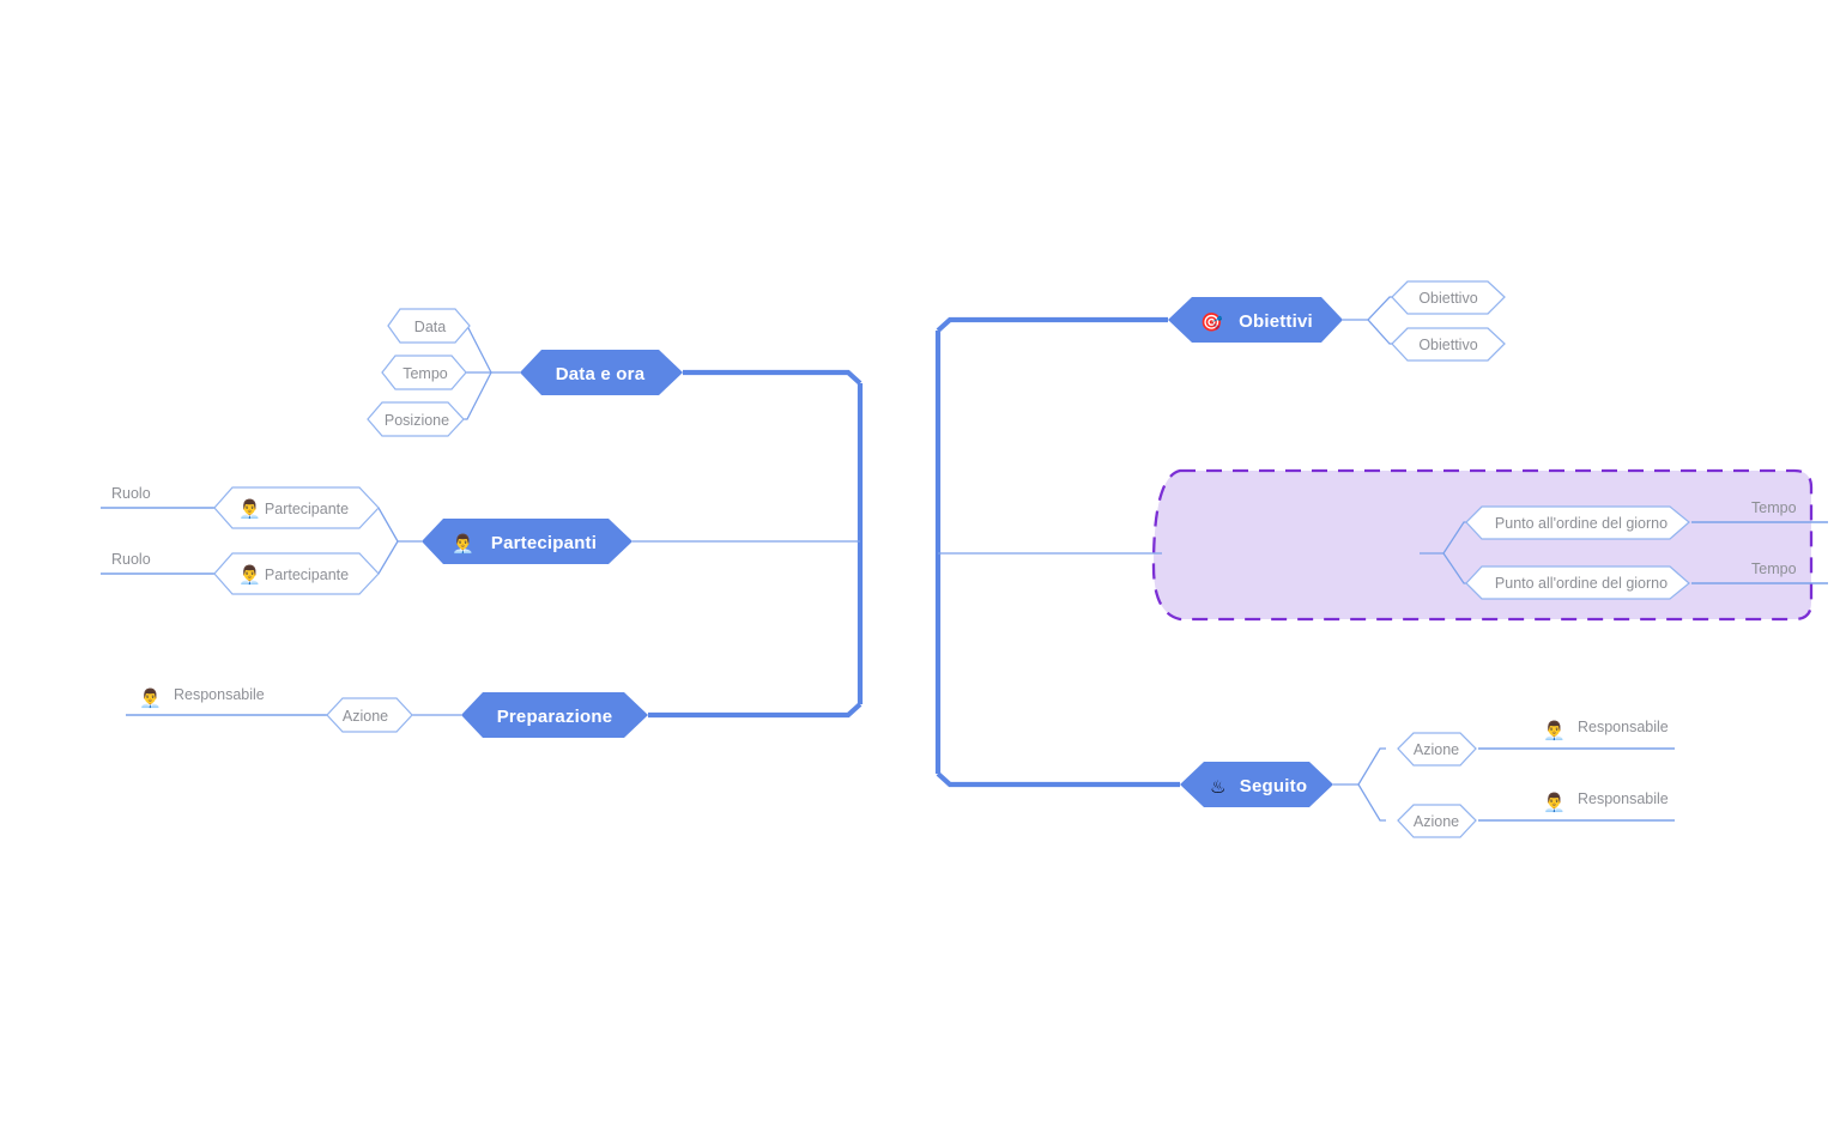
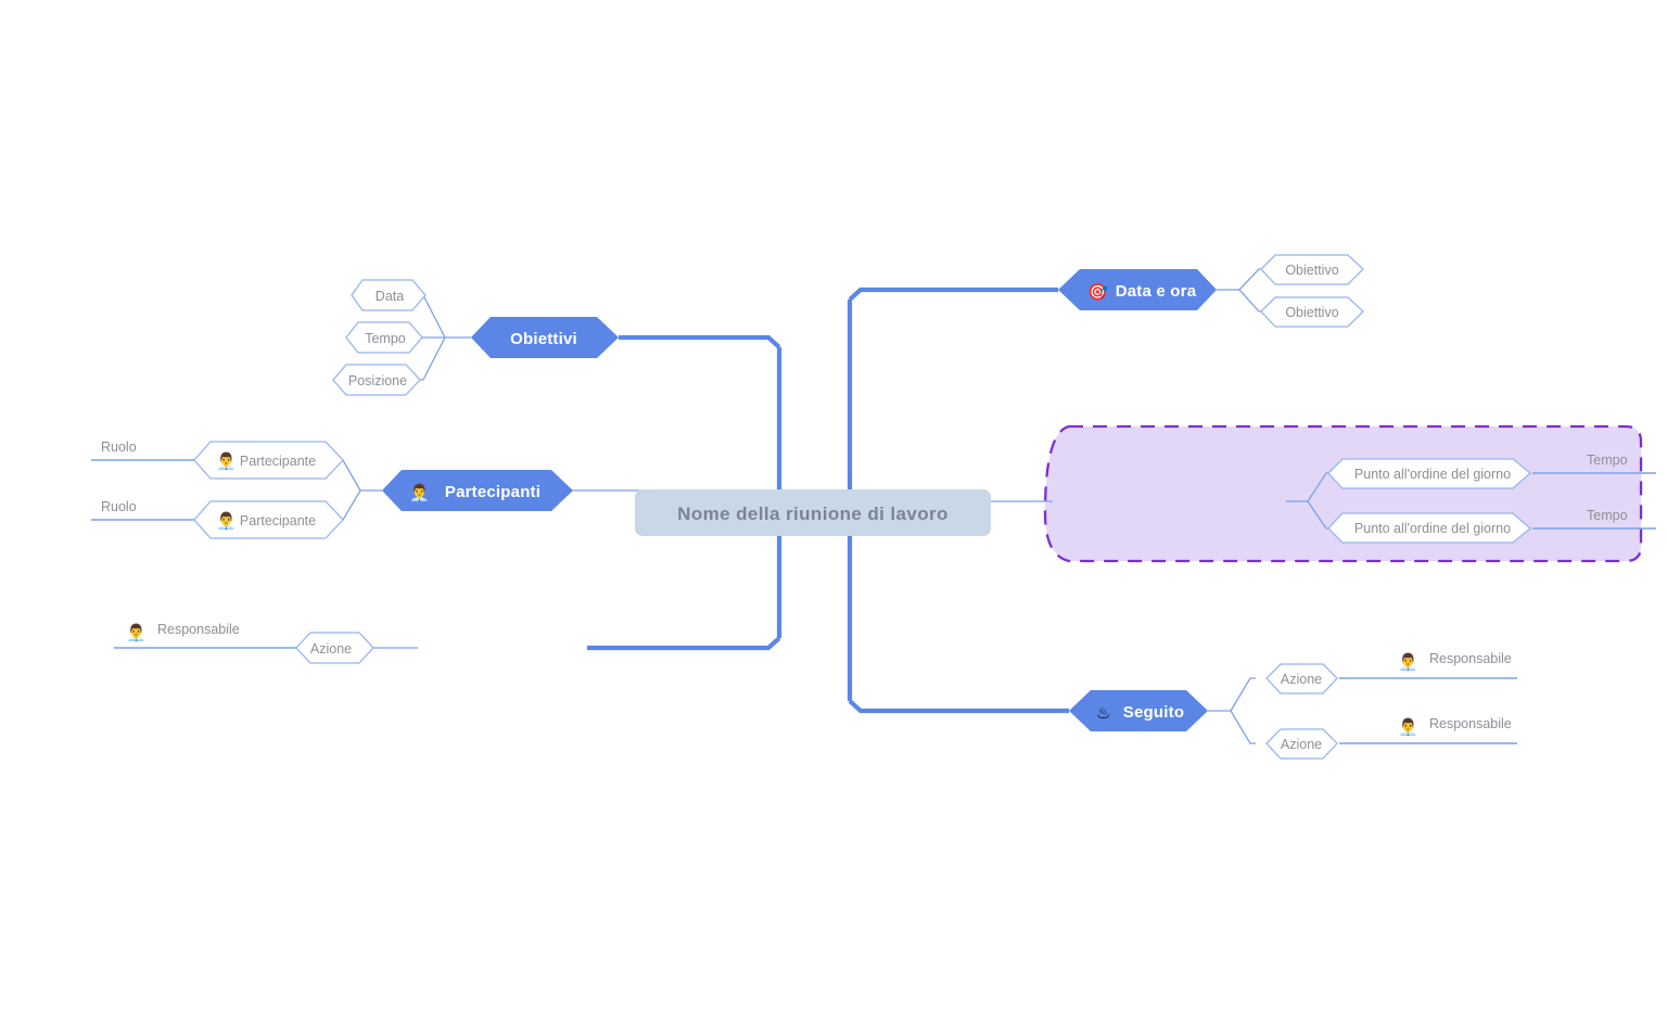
+ Nome della riunione di lavoro
  Data
  Tempo
  Posizione
- Data e ora
+ Obiettivi
  Ruolo
  Ruolo
  👨‍💼
  Partecipante
  👨‍💼
  Partecipante
  👨‍💼
  Partecipanti
  👨‍💼
  Responsabile
  Azione
- Preparazione
  🎯
- Obiettivi
+ Data e ora
  Obiettivo
  Obiettivo
  Punto all'ordine del giorno
  Punto all'ordine del giorno
  Tempo
  Tempo
  ♨
  Seguito
  Azione
  Azione
  👨‍💼
  Responsabile
  👨‍💼
  Responsabile
